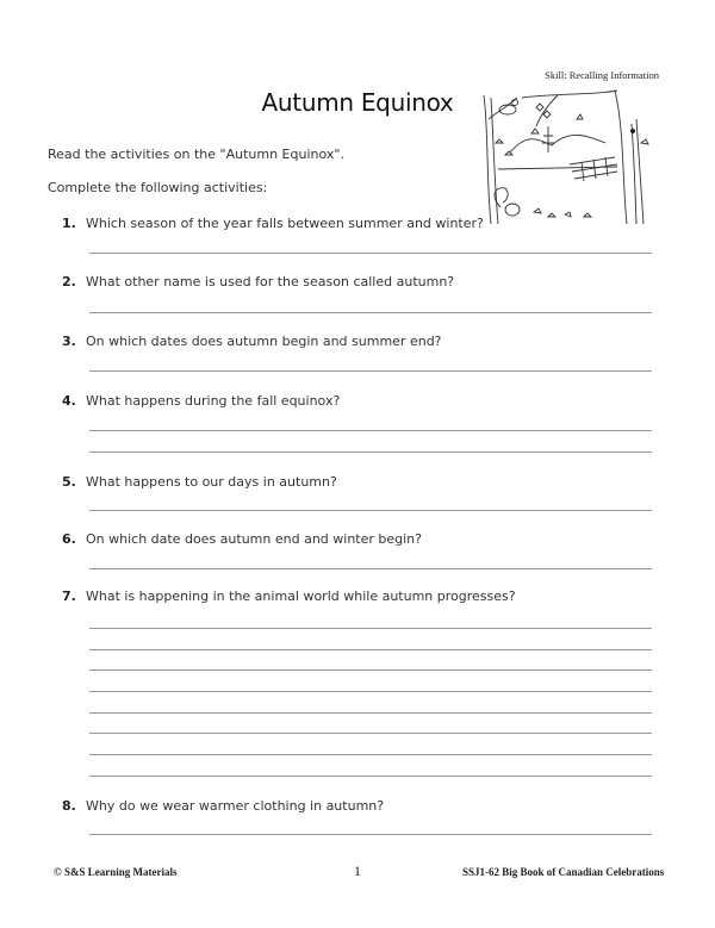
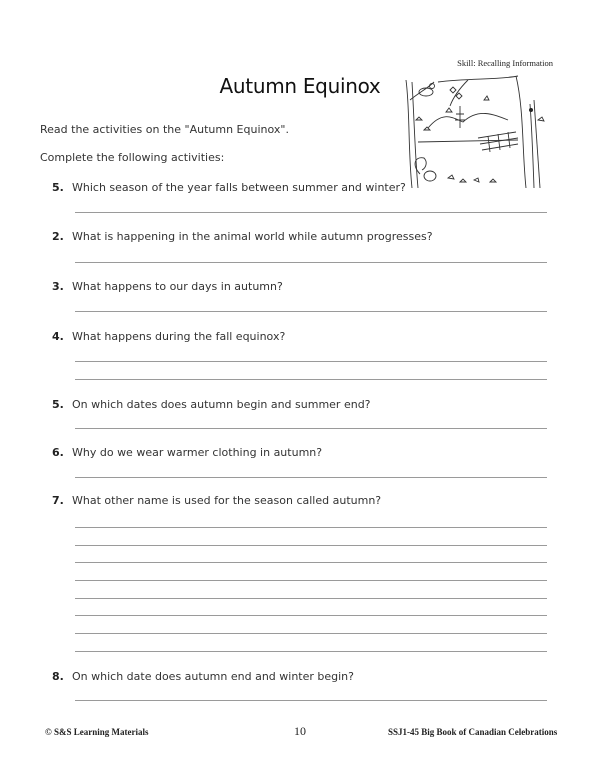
  Skill: Recalling Information
  Autumn Equinox
  Read the activities on the "Autumn Equinox".
  Complete the following activities:
- 1. Which season of the year falls between summer and winter?
+ 5. Which season of the year falls between summer and winter?
- 2. What other name is used for the season called autumn?
+ 2. What is happening in the animal world while autumn progresses?
- 3. On which dates does autumn begin and summer end?
+ 3. What happens to our days in autumn?
  4. What happens during the fall equinox?
- 5. What happens to our days in autumn?
+ 5. On which dates does autumn begin and summer end?
- 6. On which date does autumn end and winter begin?
+ 6. Why do we wear warmer clothing in autumn?
- 7. What is happening in the animal world while autumn progresses?
+ 7. What other name is used for the season called autumn?
- 8. Why do we wear warmer clothing in autumn?
+ 8. On which date does autumn end and winter begin?
  © S&S Learning Materials
- 1
+ 10
- SSJ1-62 Big Book of Canadian Celebrations
+ SSJ1-45 Big Book of Canadian Celebrations
